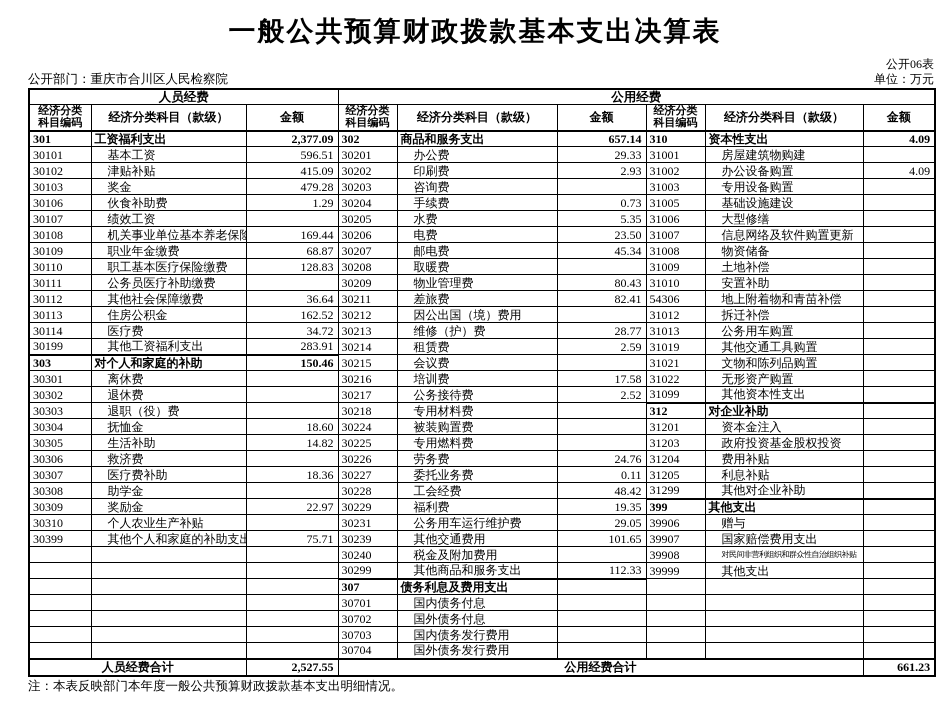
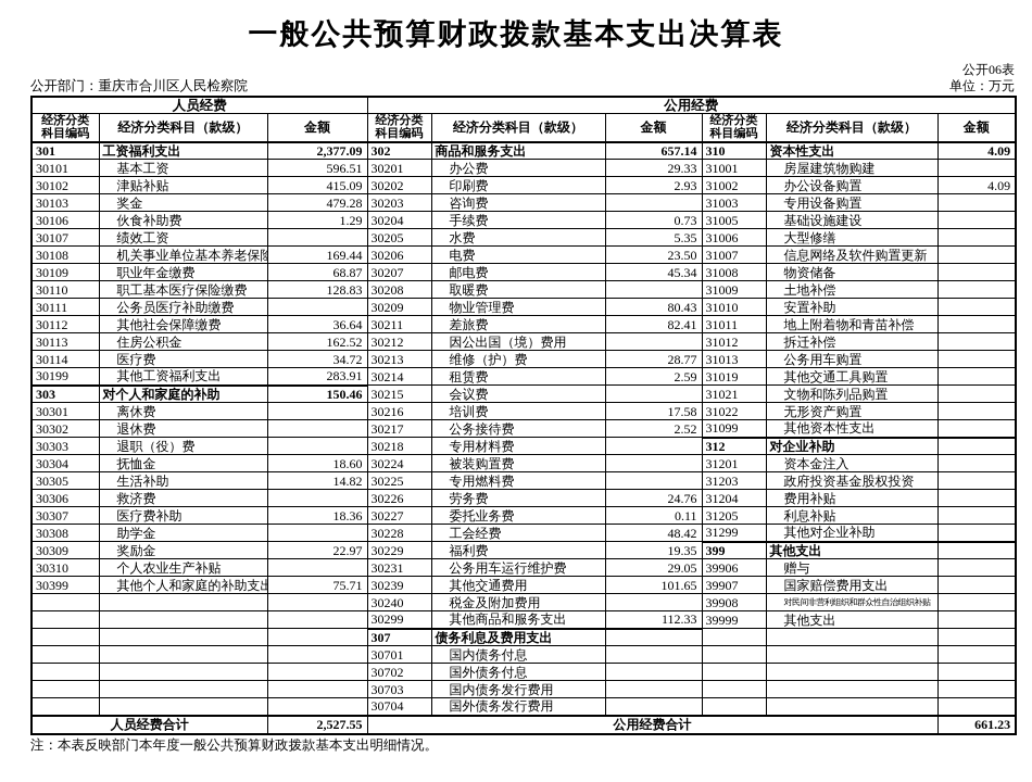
  一般公共预算财政拨款基本支出决算表
  公开06表
  公开部门：重庆市合川区人民检察院
  单位：万元
  人员经费	公用经费
  经济分类 科目编码	经济分类科目（款级）	金额	经济分类 科目编码	经济分类科目（款级）	金额	经济分类 科目编码	经济分类科目（款级）	金额
  301	工资福利支出	2,377.09	302	商品和服务支出	657.14	310	资本性支出	4.09
  30101	基本工资	596.51	30201	办公费	29.33	31001	房屋建筑物购建
  30102	津贴补贴	415.09	30202	印刷费	2.93	31002	办公设备购置	4.09
  30103	奖金	479.28	30203	咨询费		31003	专用设备购置
  30106	伙食补助费	1.29	30204	手续费	0.73	31005	基础设施建设
  30107	绩效工资		30205	水费	5.35	31006	大型修缮
  30108	机关事业单位基本养老保险	169.44	30206	电费	23.50	31007	信息网络及软件购置更新
  30109	职业年金缴费	68.87	30207	邮电费	45.34	31008	物资储备
  30110	职工基本医疗保险缴费	128.83	30208	取暖费		31009	土地补偿
  30111	公务员医疗补助缴费		30209	物业管理费	80.43	31010	安置补助
- 30112	其他社会保障缴费	36.64	30211	差旅费	82.41	54306	地上附着物和青苗补偿
+ 30112	其他社会保障缴费	36.64	30211	差旅费	82.41	31011	地上附着物和青苗补偿
  30113	住房公积金	162.52	30212	因公出国（境）费用		31012	拆迁补偿
  30114	医疗费	34.72	30213	维修（护）费	28.77	31013	公务用车购置
  30199	其他工资福利支出	283.91	30214	租赁费	2.59	31019	其他交通工具购置
  303	对个人和家庭的补助	150.46	30215	会议费		31021	文物和陈列品购置
  30301	离休费		30216	培训费	17.58	31022	无形资产购置
  30302	退休费		30217	公务接待费	2.52	31099	其他资本性支出
  30303	退职（役）费		30218	专用材料费		312	对企业补助
  30304	抚恤金	18.60	30224	被装购置费		31201	资本金注入
  30305	生活补助	14.82	30225	专用燃料费		31203	政府投资基金股权投资
  30306	救济费		30226	劳务费	24.76	31204	费用补贴
  30307	医疗费补助	18.36	30227	委托业务费	0.11	31205	利息补贴
  30308	助学金		30228	工会经费	48.42	31299	其他对企业补助
  30309	奖励金	22.97	30229	福利费	19.35	399	其他支出
  30310	个人农业生产补贴		30231	公务用车运行维护费	29.05	39906	赠与
  30399	其他个人和家庭的补助支出	75.71	30239	其他交通费用	101.65	39907	国家赔偿费用支出
  			30240	税金及附加费用		39908	对民间非营利组织和群众性自治组织补贴
  			30299	其他商品和服务支出	112.33	39999	其他支出
  			307	债务利息及费用支出
  			30701	国内债务付息
  			30702	国外债务付息
  			30703	国内债务发行费用
  			30704	国外债务发行费用
  人员经费合计	2,527.55	公用经费合计	661.23
  注：本表反映部门本年度一般公共预算财政拨款基本支出明细情况。
